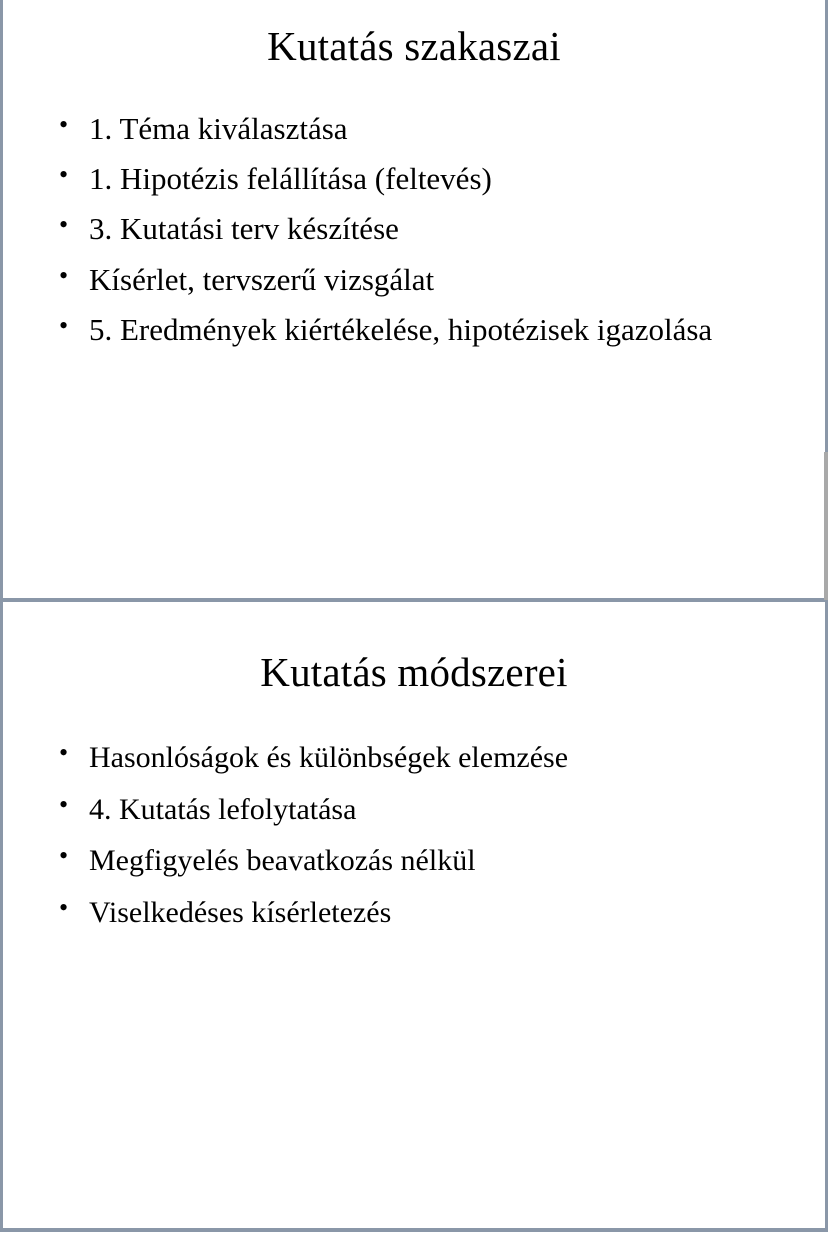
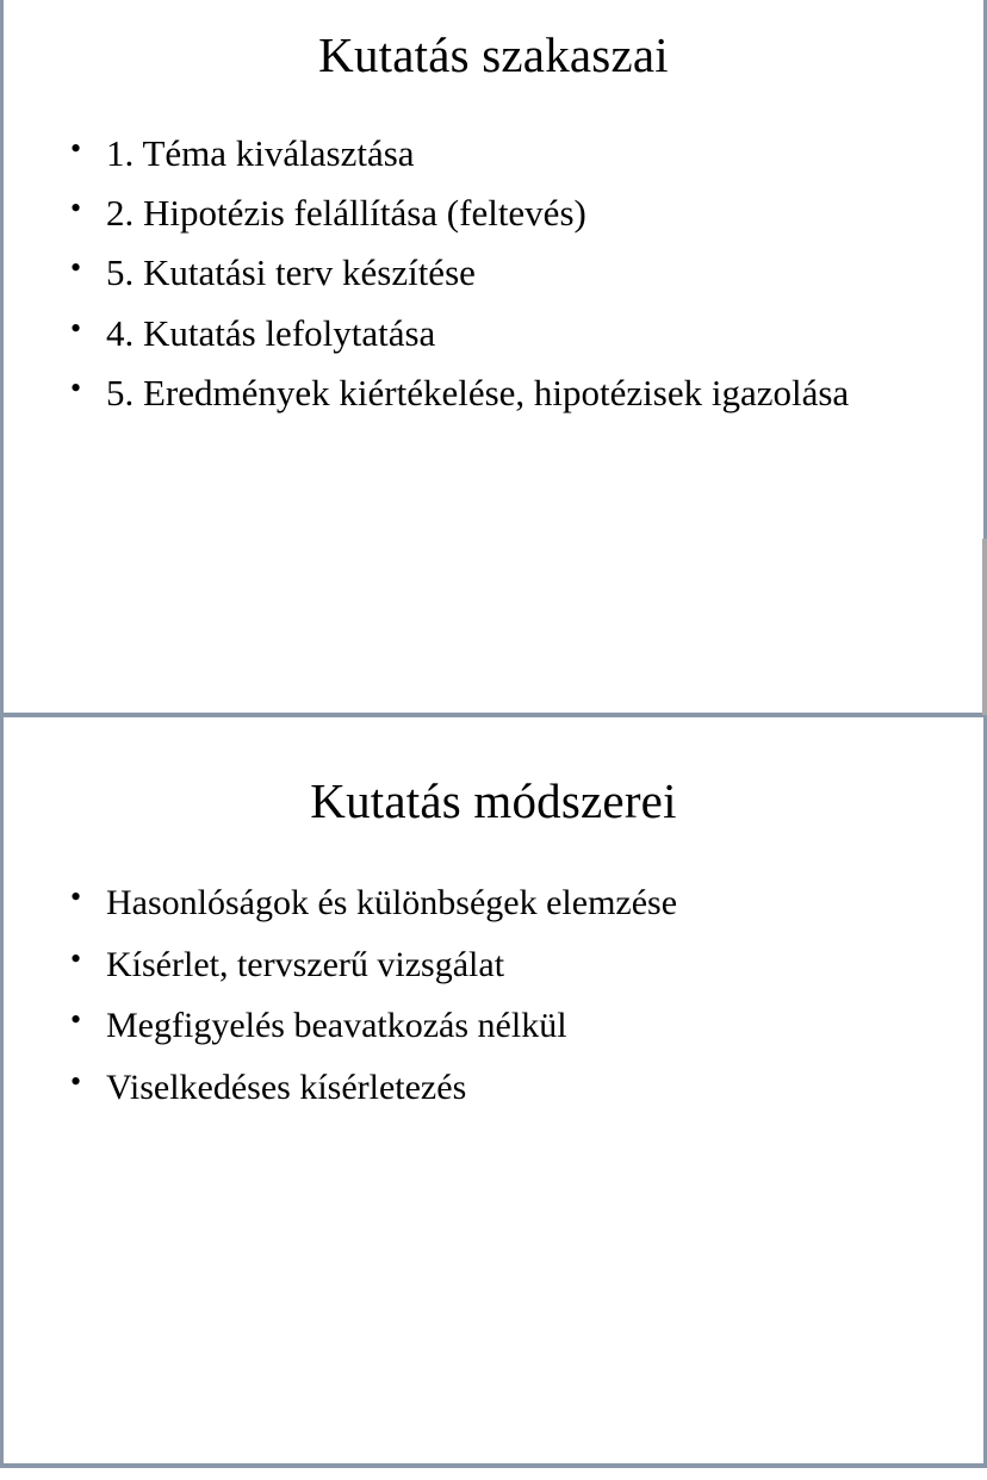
  Kutatás szakaszai
  1. Téma kiválasztása
- 1. Hipotézis felállítása (feltevés)
+ 2. Hipotézis felállítása (feltevés)
- 3. Kutatási terv készítése
+ 5. Kutatási terv készítése
- Kísérlet, tervszerű vizsgálat
+ 4. Kutatás lefolytatása
  5. Eredmények kiértékelése, hipotézisek igazolása
  Kutatás módszerei
  Hasonlóságok és különbségek elemzése
- 4. Kutatás lefolytatása
+ Kísérlet, tervszerű vizsgálat
  Megfigyelés beavatkozás nélkül
  Viselkedéses kísérletezés
